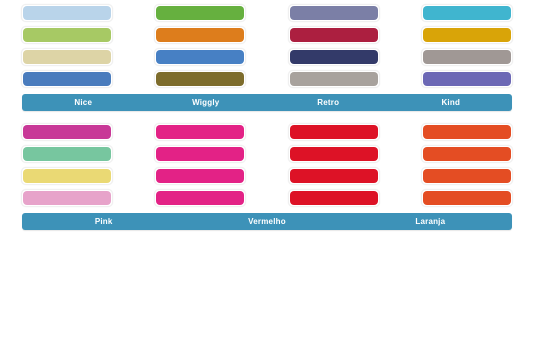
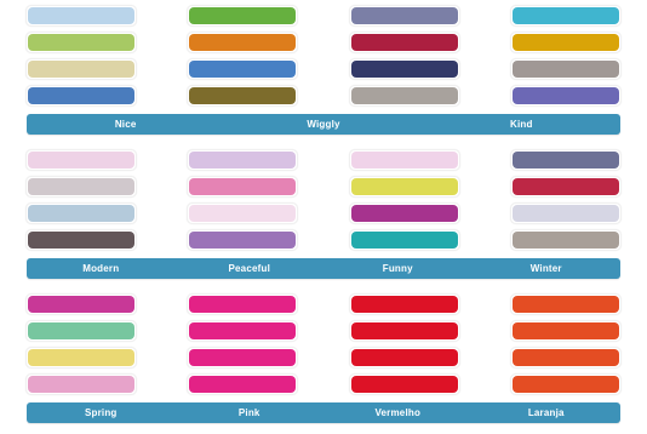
  Nice
  Wiggly
- Retro
  Kind
+ Modern
+ Peaceful
+ Funny
+ Winter
+ Spring
  Pink
  Vermelho
  Laranja
